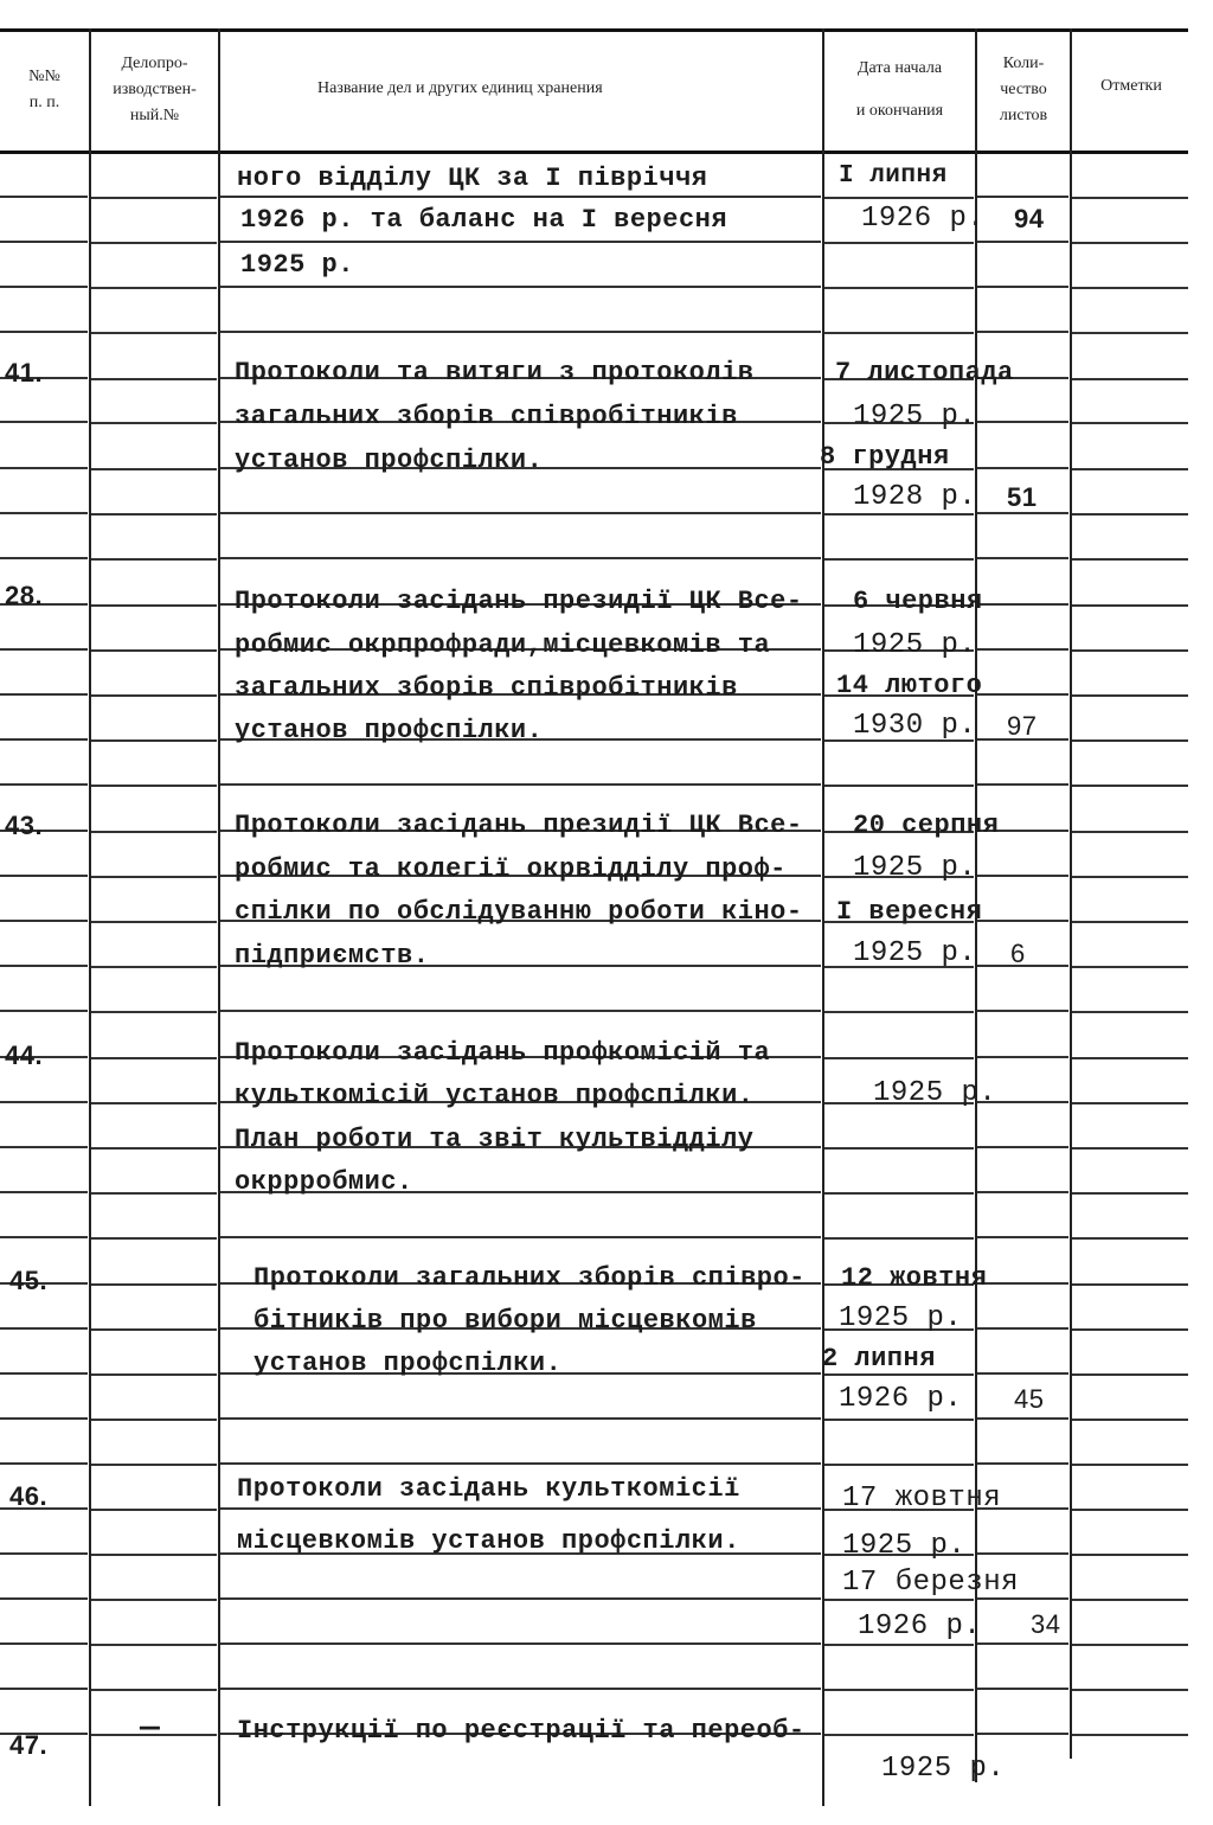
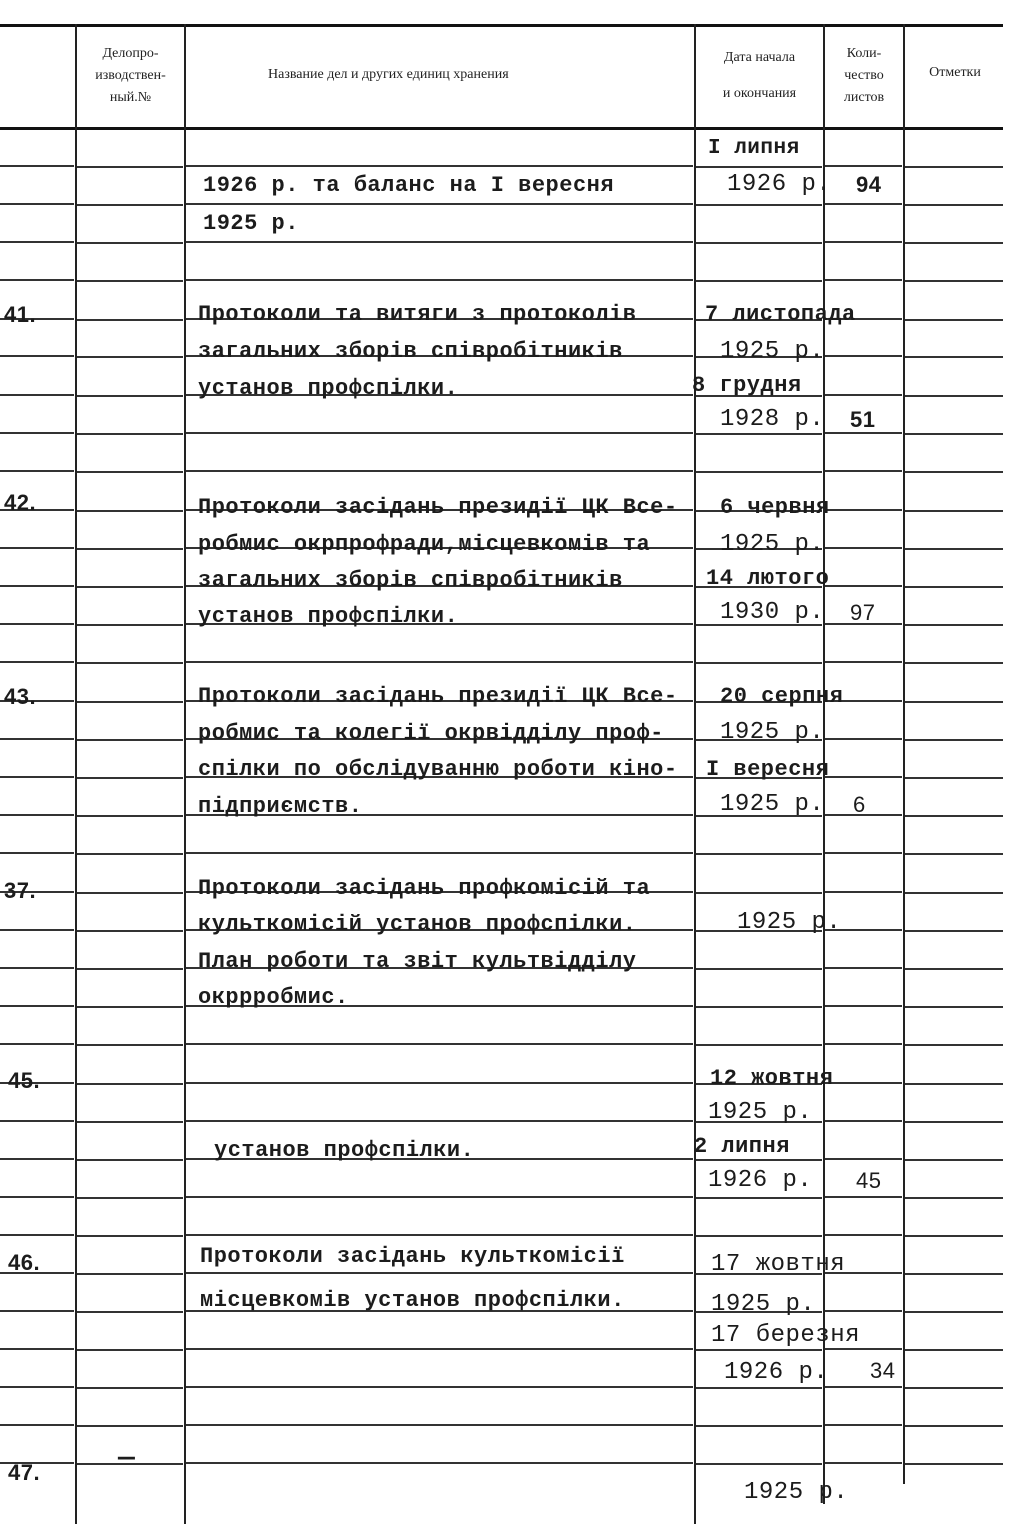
- №№
- п. п.
  Делопро-
  изводствен-
  ный.№
  Название дел и других единиц хранения
  Дата начала
  и окончания
  Коли-
  чество
  листов
  Отметки
- ного відділу ЦК за І півріччя
  1926 р. та баланс на І вересня
  1925 р.
  І липня
  1926 р.
  94
  41.
  Протоколи та витяги з протоколів
  загальних зборів співробітників
  установ профспілки.
  7 листопада
  1925 р.
  8 грудня
  1928 р.
  51
- 28.
+ 42.
  Протоколи засідань президії ЦК Все-
  робмис окрпрофради,місцевкомів та
  загальних зборів співробітників
  установ профспілки.
  6 червня
  1925 р.
  14 лютого
  1930 р.
  97
  43.
  Протоколи засідань президії ЦК Все-
  робмис та колегії окрвідділу проф-
  спілки по обслідуванню роботи кіно-
  підприємств.
  20 серпня
  1925 р.
  І вересня
  1925 р.
  6
- 44.
+ 37.
  Протоколи засідань профкомісій та
  культкомісій установ профспілки.
  План роботи та звіт культвідділу
  окррробмис.
  1925 р.
  45.
- Протоколи загальних зборів співро-
- бітників про вибори місцевкомів
  установ профспілки.
  12 жовтня
  1925 р.
  2 липня
  1926 р.
  45
  46.
  Протоколи засідань культкомісії
  місцевкомів установ профспілки.
  17 жовтня
  1925 р.
  17 березня
  1926 р.
  34
  47.
  —
- Інструкції по реєстрації та переоб-
  1925 р.
